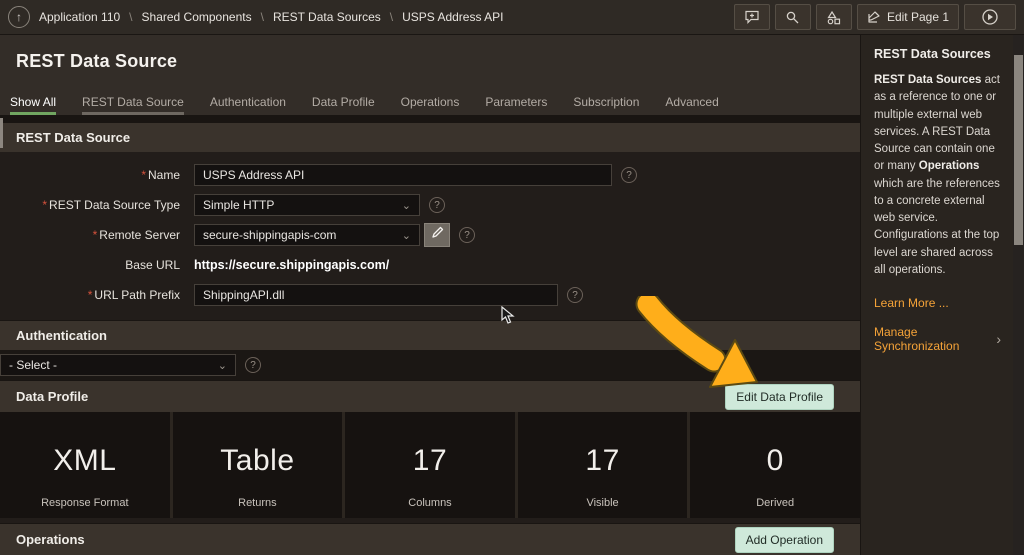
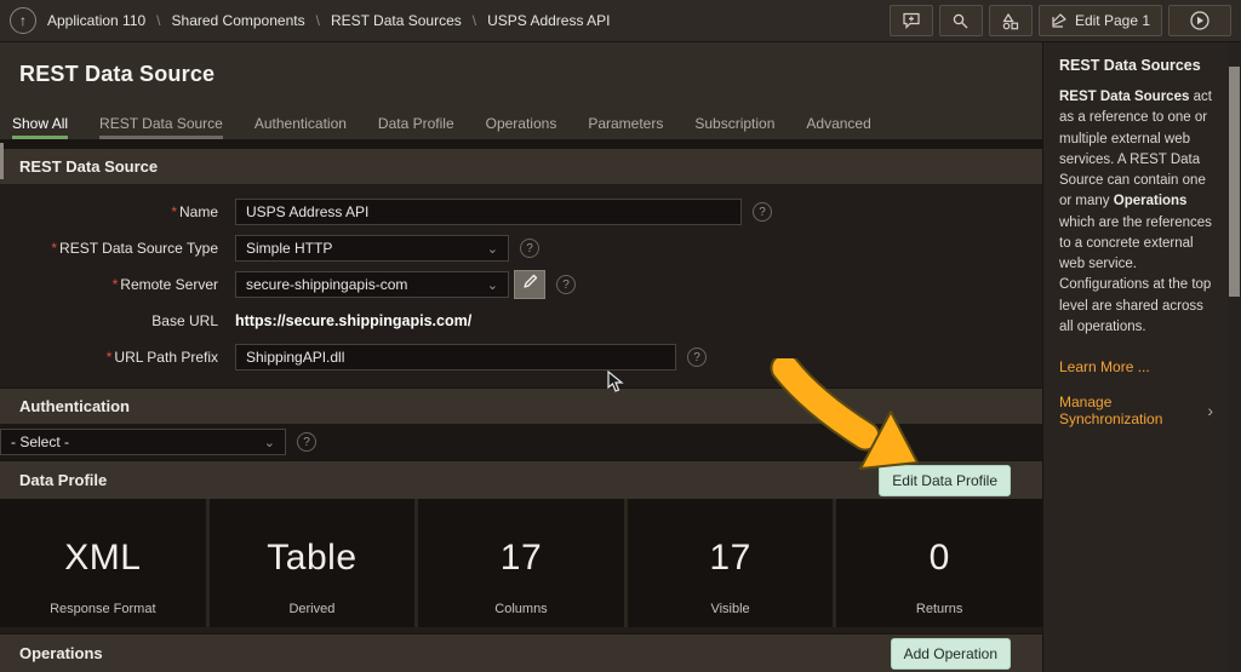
  ↑
  Application 110
  \
  Shared Components
  \
  REST Data Sources
  \
  USPS Address API
  Edit Page 1
  REST Data Source
  Show All
  REST Data Source
  Authentication
  Data Profile
  Operations
  Parameters
  Subscription
  Advanced
  REST Data Source
  Name
  USPS Address API
  ?
  REST Data Source Type
  Simple HTTP
  ⌄
  ?
  Remote Server
  secure-shippingapis-com
  ⌄
  ?
  Base URL
  https://secure.shippingapis.com/
  URL Path Prefix
  ShippingAPI.dll
  ?
  Authentication
  - Select -
  ⌄
  ?
  Data Profile
  Edit Data Profile
  XML
  Response Format
  Table
- Returns
+ Derived
  17
  Columns
  17
  Visible
  0
- Derived
+ Returns
  Operations
  Add Operation
  REST Data Sources
  REST Data Sources act as a reference to one or multiple external web services. A REST Data Source can contain one or many Operations which are the references to a concrete external web service. Configurations at the top level are shared across all operations.
  Learn More ...
  Manage Synchronization
  ›
